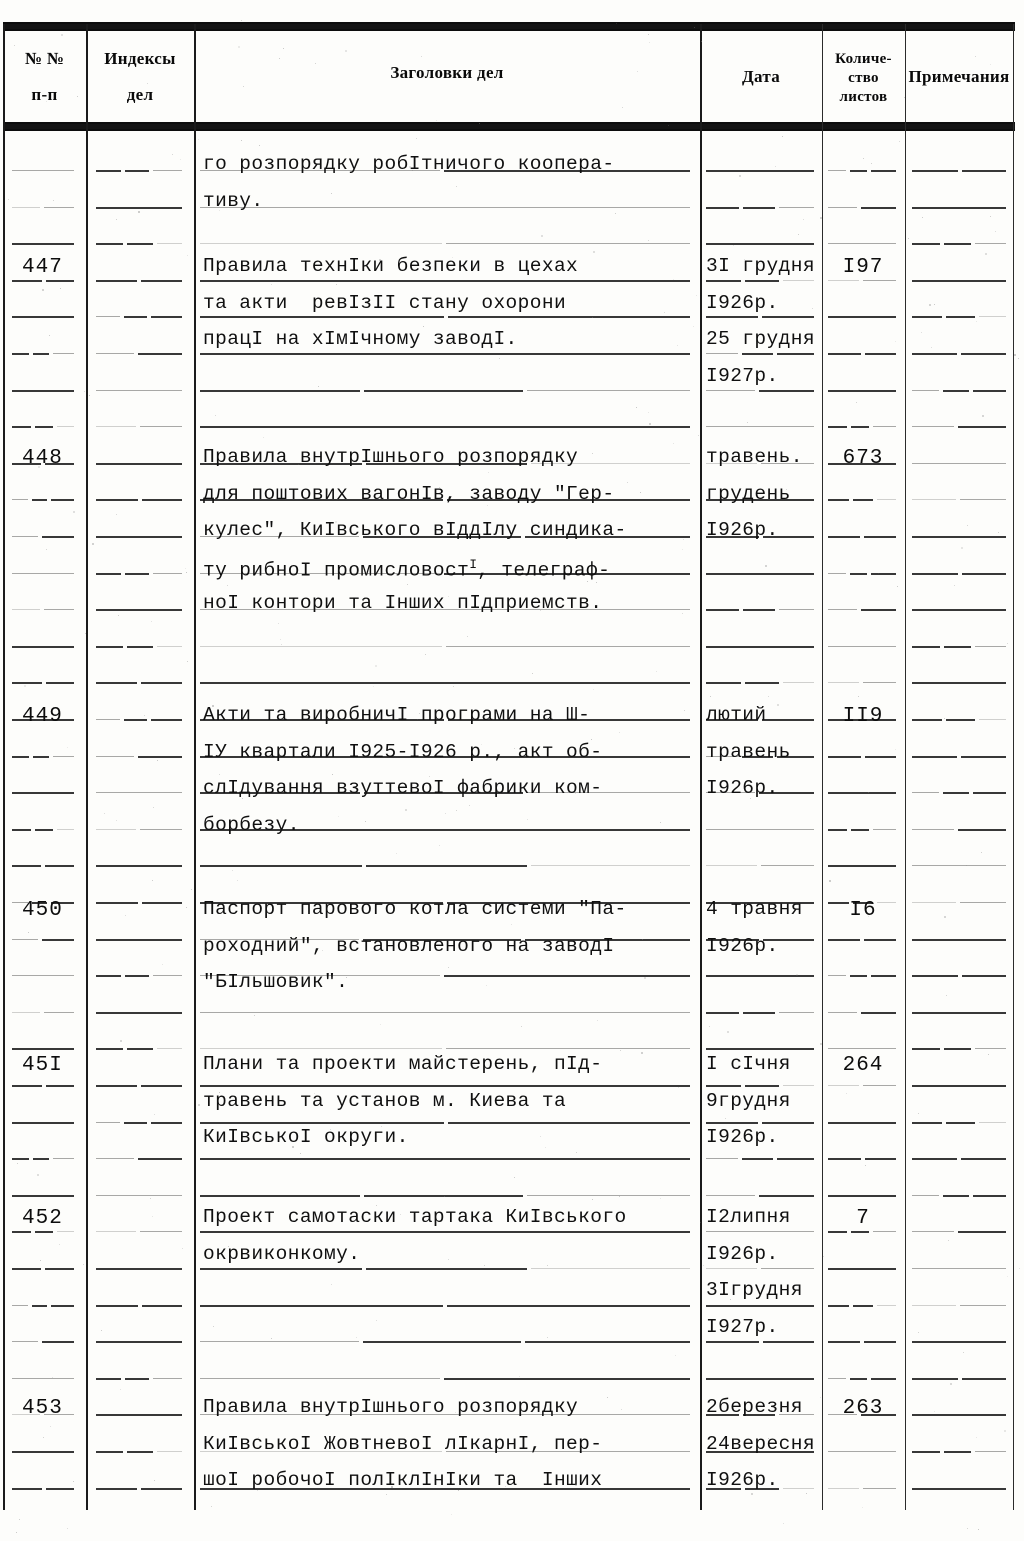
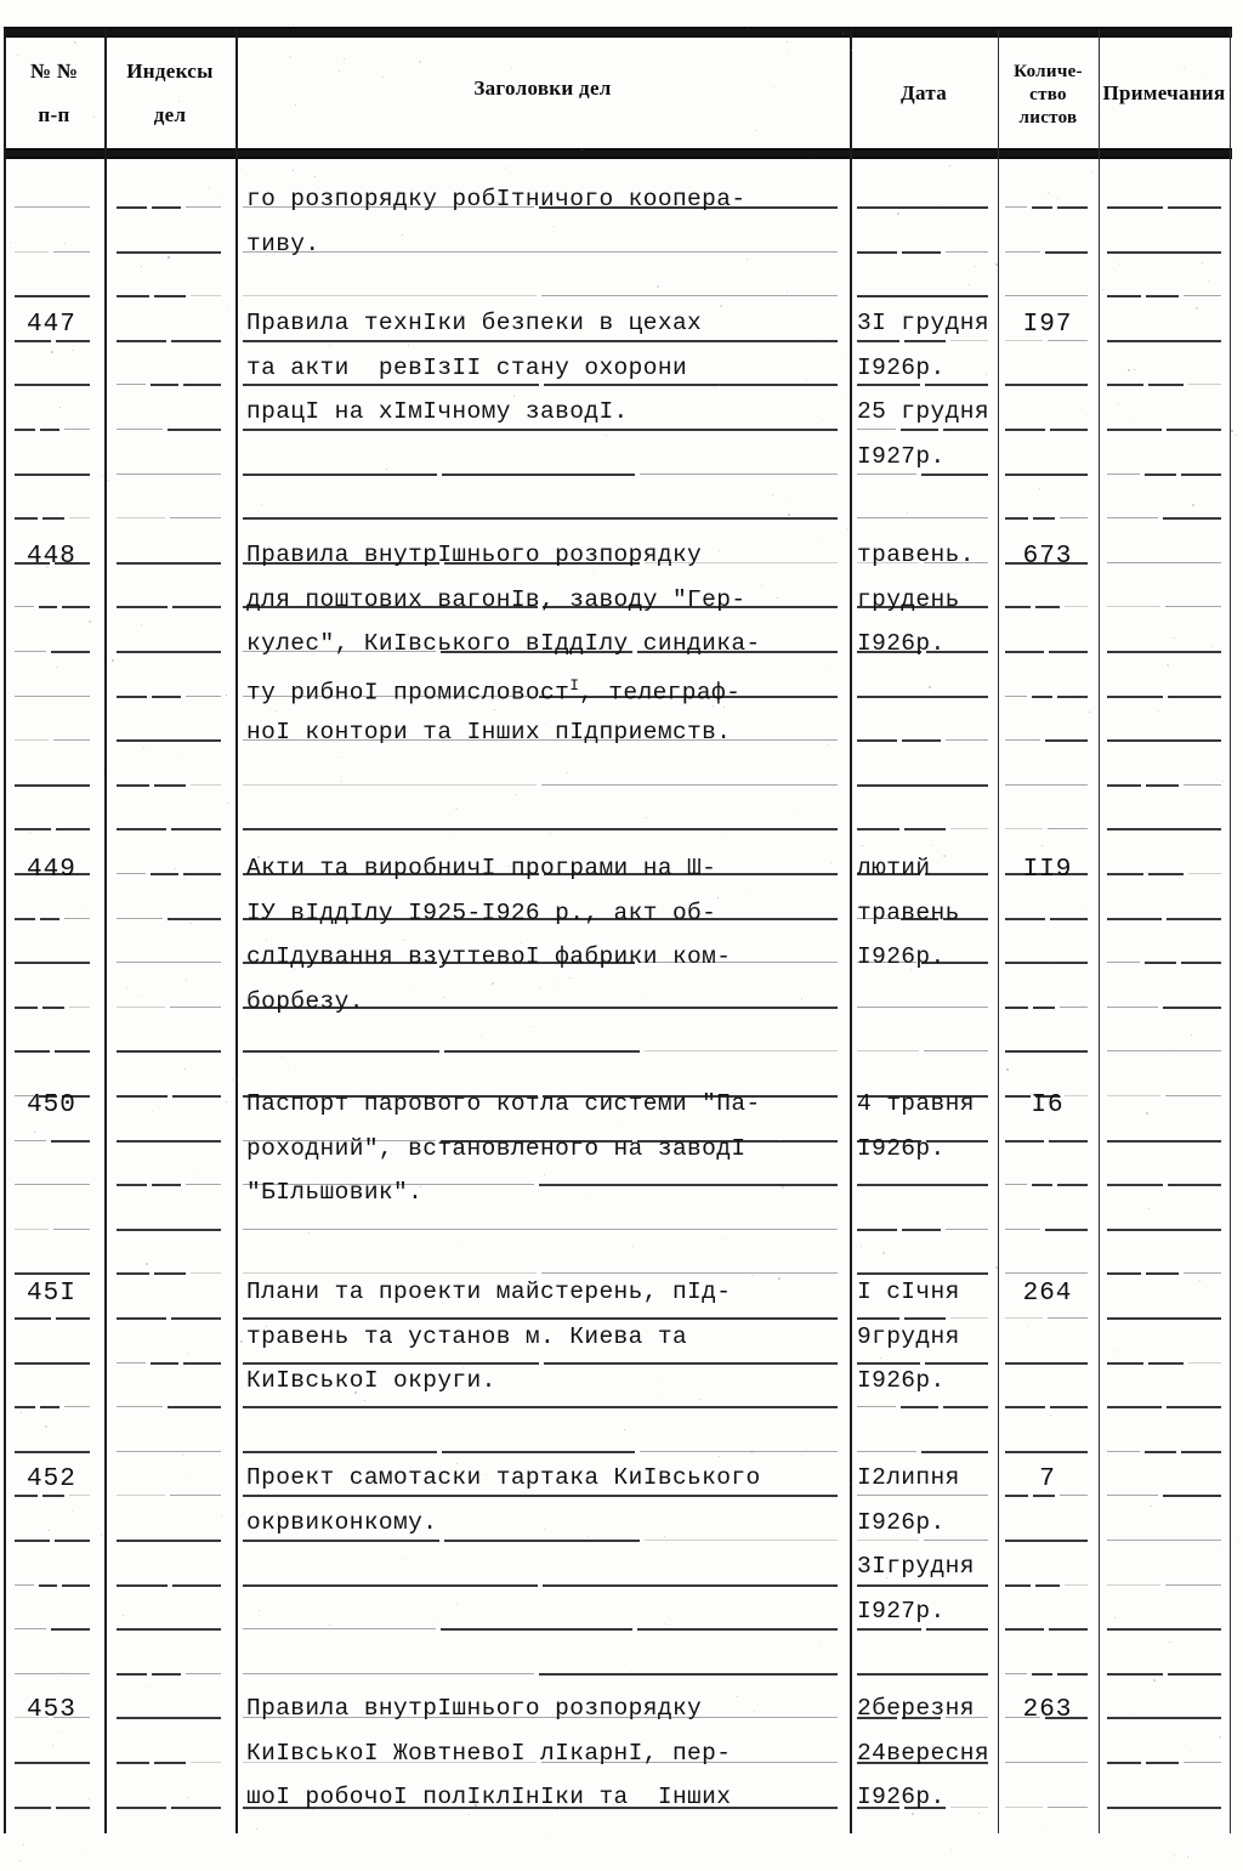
  № №
  п-п
  Индексы
  дел
  Заголовки дел
  Дата
  Количе-
  ство
  листов
  Примечания
  го розпорядку робІтничого коопера-
  тиву.
  447
  Правила технІки безпеки в цехах
  та акти ревІзІІ стану охорони
  працІ на хІмІчному заводІ.
  3І грудня
  І926р.
  25 грудня
  І927р.
  І97
  448
  Правила внутрІшнього розпорядку
  для поштових вагонІв, заводу "Гер-
  кулес", КиІвського вІддІлу синдика-
  ту рибноІ промисловостІ, телеграф-
  ноІ контори та Інших пІдприемств.
  травень.
  грудень
  І926р.
  673
  449
  Акти та виробничІ програми на Ш-
- ІУ квартали І925-І926 р., акт об-
+ ІУ вІддІлу І925-І926 р., акт об-
  слІдування взуттевоІ фабрики ком-
  борбезу.
  лютий
  травень
  І926р.
  ІІ9
  450
  Паспорт парового котла системи "Па-
  роходний", встановленого на заводІ
  "БІльшовик".
  4 травня
  І926р.
  І6
  45І
  Плани та проекти майстерень, пІд-
  травень та установ м. Киева та
  КиІвськоІ округи.
  І сІчня
  9грудня
  І926р.
  264
  452
  Проект самотаски тартака КиІвського
  окрвиконкому.
  І2липня
  І926р.
  3Ігрудня
  І927р.
  7
  453
  Правила внутрІшнього розпорядку
  КиІвськоІ ЖовтневоІ лІкарнІ, пер-
  шоІ робочоІ полІклІнІки та Інших
  2березня
  24вересня
  І926р.
  263
